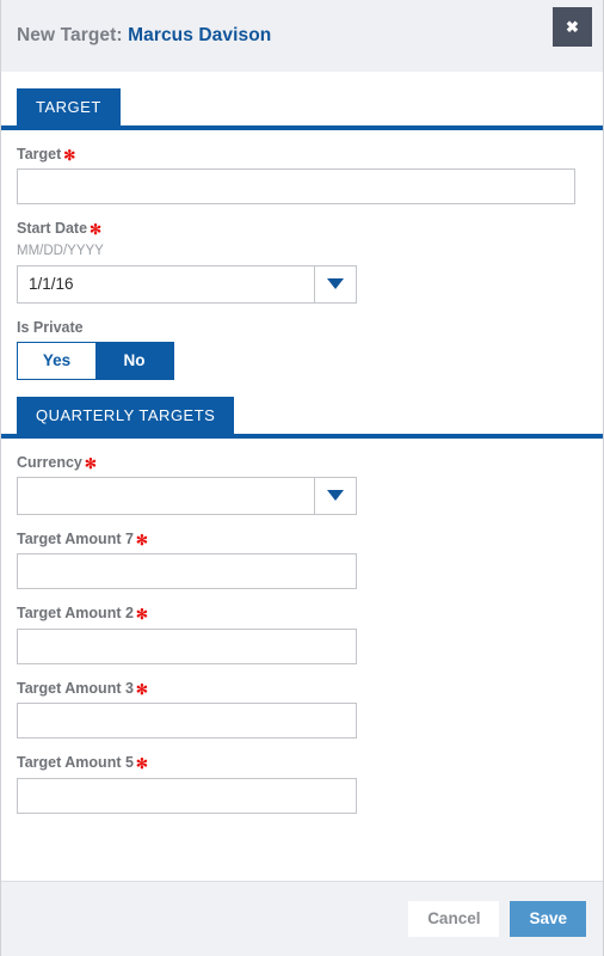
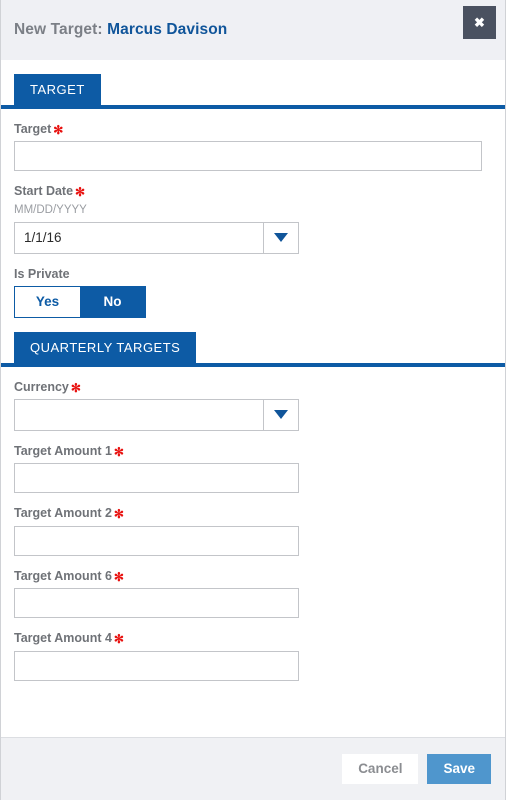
  New Target: Marcus Davison
  ✖
  TARGET
  Target ✻
  Start Date ✻
  MM/DD/YYYY
  1/1/16
  Is Private
  Yes
  No
  QUARTERLY TARGETS
  Currency ✻
- Target Amount 7 ✻
+ Target Amount 1 ✻
  Target Amount 2 ✻
- Target Amount 3 ✻
+ Target Amount 6 ✻
- Target Amount 5 ✻
+ Target Amount 4 ✻
  Cancel
  Save
